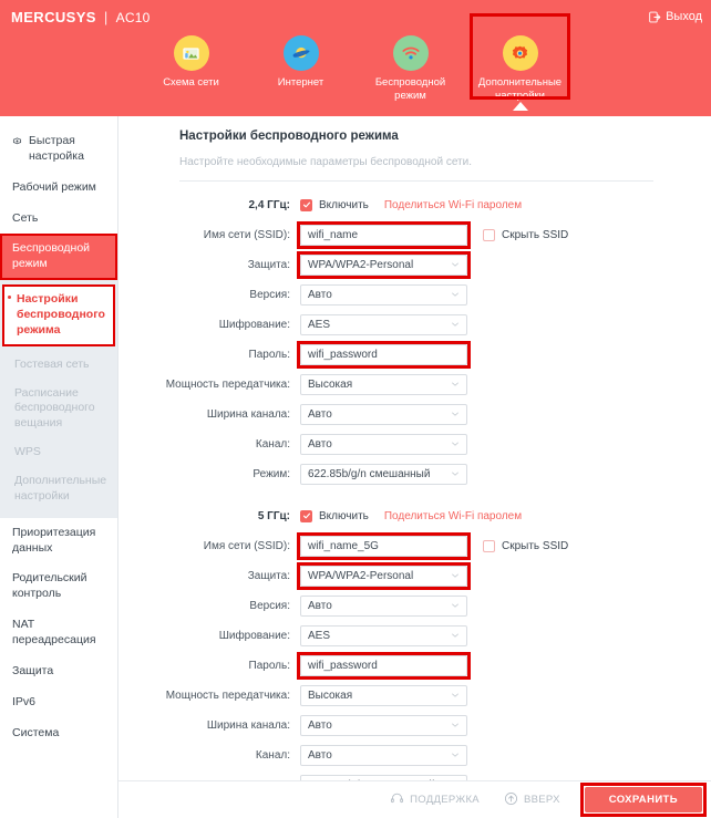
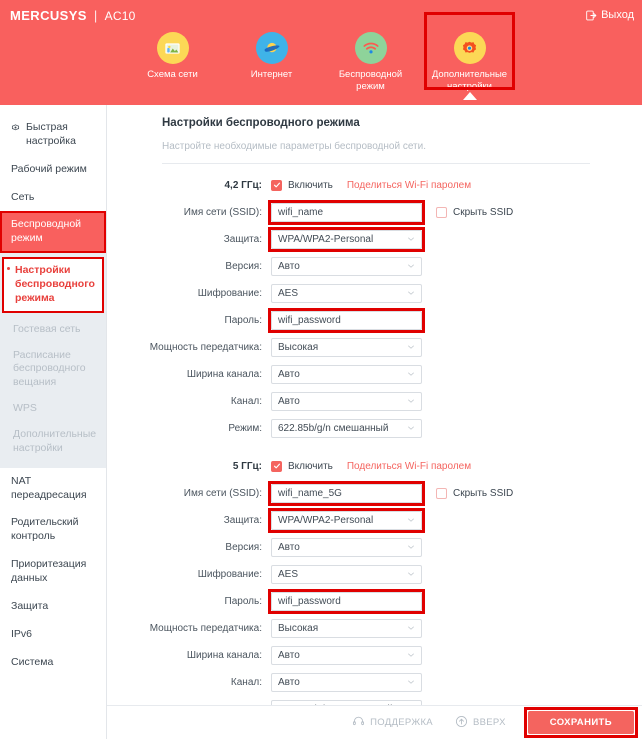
  MERCUSYS
  |
  AC10
  Выход
  Схема сети
  Интернет
  Беспроводной режим
  Дополнительные настройки
  Быстрая настройка
  Рабочий режим
  Сеть
  Беспроводной режим
  Настройки беспроводного режима
  Гостевая сеть
  Расписание беспроводного вещания
  WPS
  Дополнительные настройки
- Приоритезация данных
+ NAT переадресация
  Родительский контроль
- NAT переадресация
+ Приоритезация данных
  Защита
  IPv6
  Система
  Настройки беспроводного режима
  Настройте необходимые параметры беспроводной сети.
- 2,4 ГГц:
+ 4,2 ГГц:
  Включить
  Поделиться Wi-Fi паролем
  Имя сети (SSID):
  wifi_name
  Скрыть SSID
  Защита:
  WPA/WPA2-Personal
  Версия:
  Авто
  Шифрование:
  AES
  Пароль:
  wifi_password
  Мощность передатчика:
  Высокая
  Ширина канала:
  Авто
  Канал:
  Авто
  Режим:
  622.85b/g/n смешанный
  5 ГГц:
  Включить
  Поделиться Wi-Fi паролем
  Имя сети (SSID):
  wifi_name_5G
  Скрыть SSID
  Защита:
  WPA/WPA2-Personal
  Версия:
  Авто
  Шифрование:
  AES
  Пароль:
  wifi_password
  Мощность передатчика:
  Высокая
  Ширина канала:
  Авто
  Канал:
  Авто
  ПОДДЕРЖКА
  ВВЕРХ
  СОХРАНИТЬ
